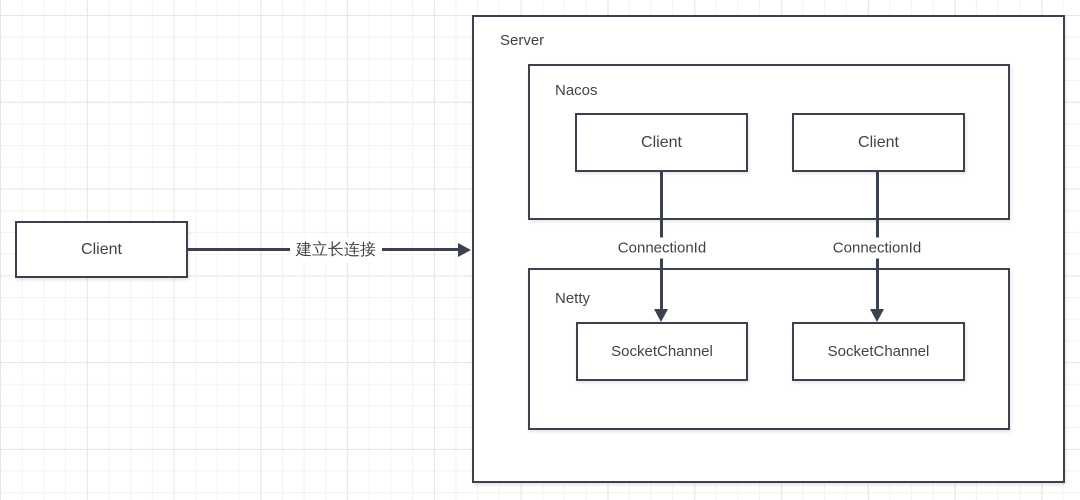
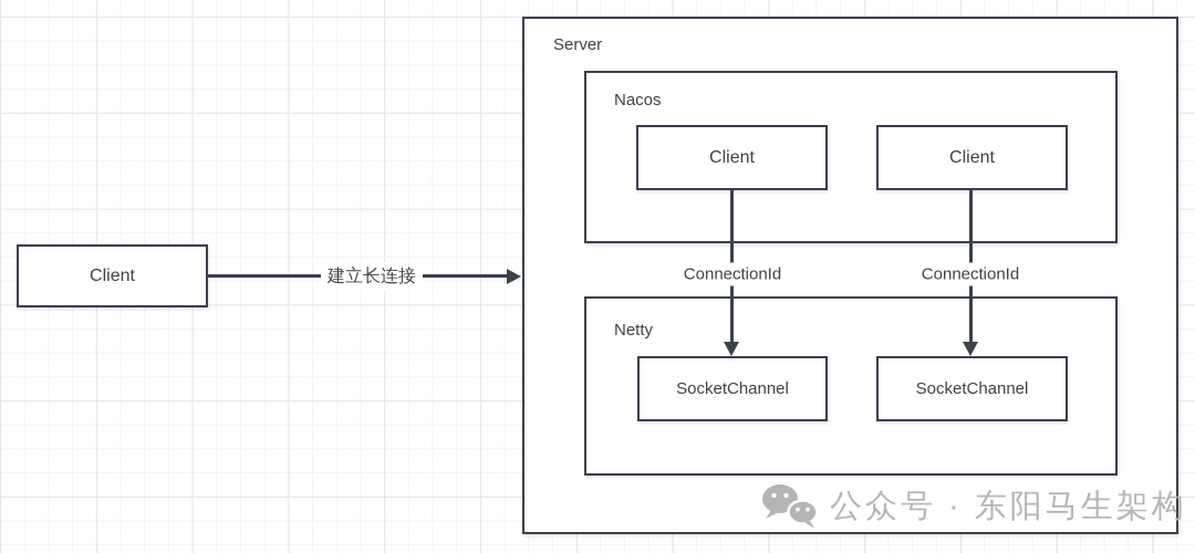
  Client
  建立长连接
  Server
  Nacos
  Client
  Client
  Netty
  SocketChannel
  SocketChannel
  ConnectionId
  ConnectionId
+ 公众号 · 东阳马生架构
